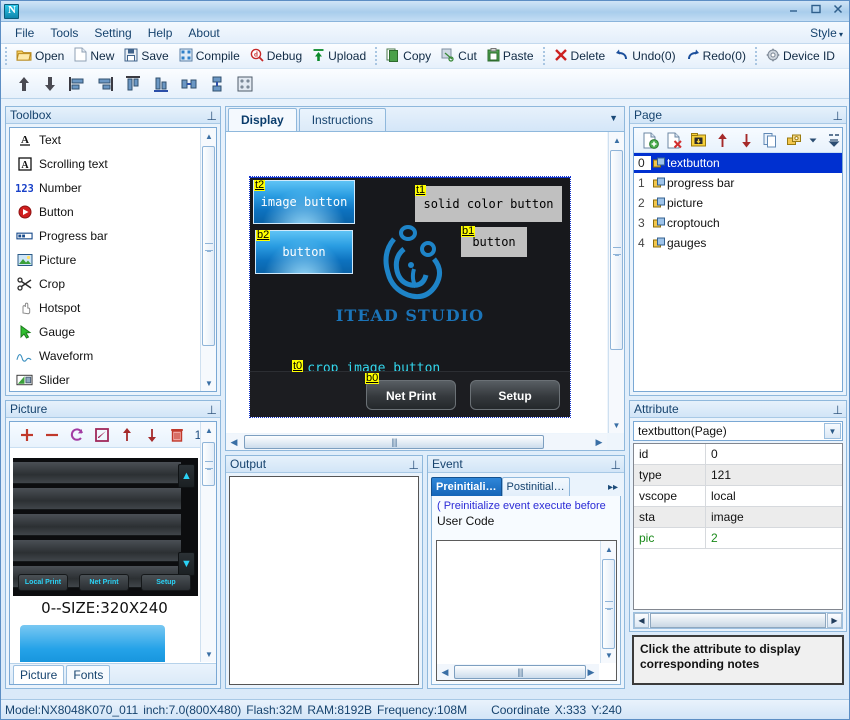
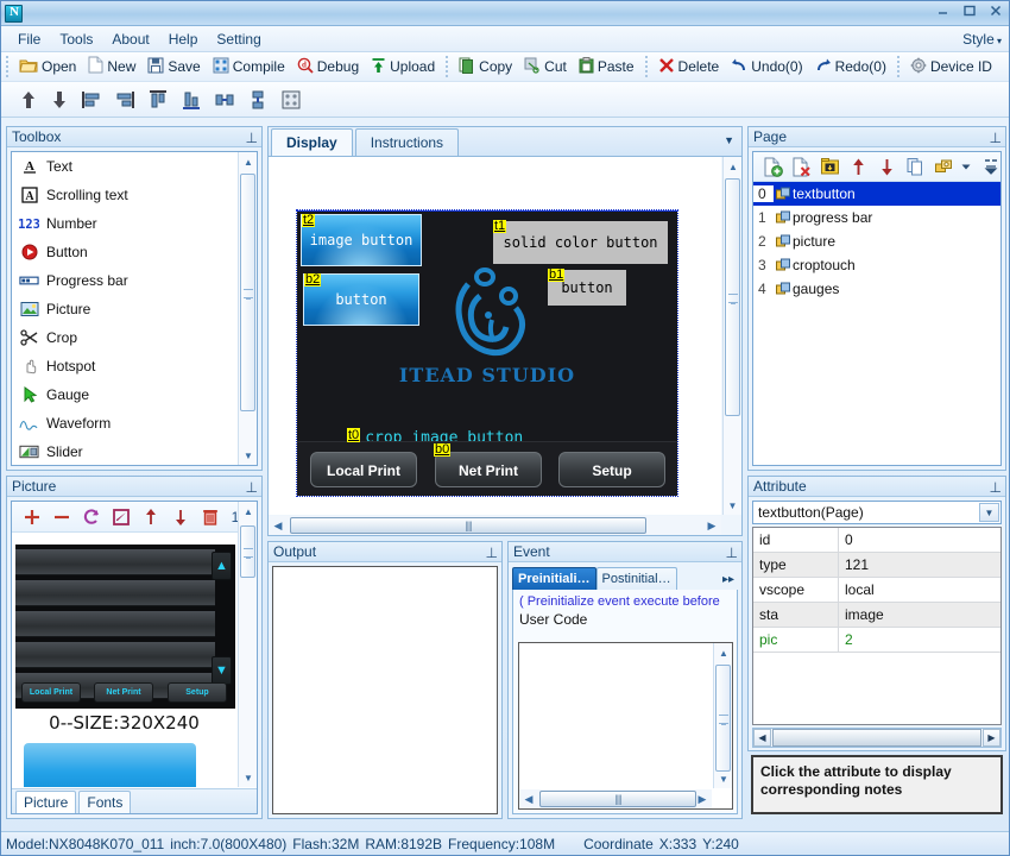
  File
  Tools
- Setting
+ About
  Help
- About
+ Setting
  Style ▾
  Open
  New
  Save
  Compile
  d
  Debug
  Upload
  Copy
  Cut
  Paste
  Delete
  Undo(0)
  Redo(0)
  Device ID
  Toolbox
  ⊥
  A
  Text
  A
  Scrolling text
  123
  Number
  Button
  Progress bar
  Picture
  Crop
  Hotspot
  Gauge
  Waveform
  Slider
  ▲
  ▼
  Picture
  ⊥
  ▲
  ▼
  0--SIZE:320X240
  ▲
  ▼
  Picture
  Fonts
  Display
  Instructions
  ▼
  image button
  t2
  button
  b2
  solid color button
  t1
  button
  b1
  ITEAD STUDIO
  t0 crop image button
+ Local Print
  Net Print
  b0
  Setup
  ▲
  ▼
  ◀
  ||||
  ▶
  Output
  ⊥
  Event
  ⊥
  Preinitiali…
  Postinitial…
  ▸▸
  ( Preinitialize event execute before
  User Code
  ▲
  ▼
  ◀
  ||||
  ▶
  Page
  ⊥
  0
  textbutton
  1
  progress bar
  2
  picture
  3
  croptouch
  4
  gauges
  Attribute
  ⊥
  textbutton(Page)
  ▼
  id
  0
  type
  121
  vscope
  local
  sta
  image
  pic
  2
  ◀
  ▶
  Click the attribute to display corresponding notes
  Model:NX8048K070_011
  inch:7.0(800X480)
  Flash:32M
  RAM:8192B
  Frequency:108M
  Coordinate
  X:333
  Y:240
